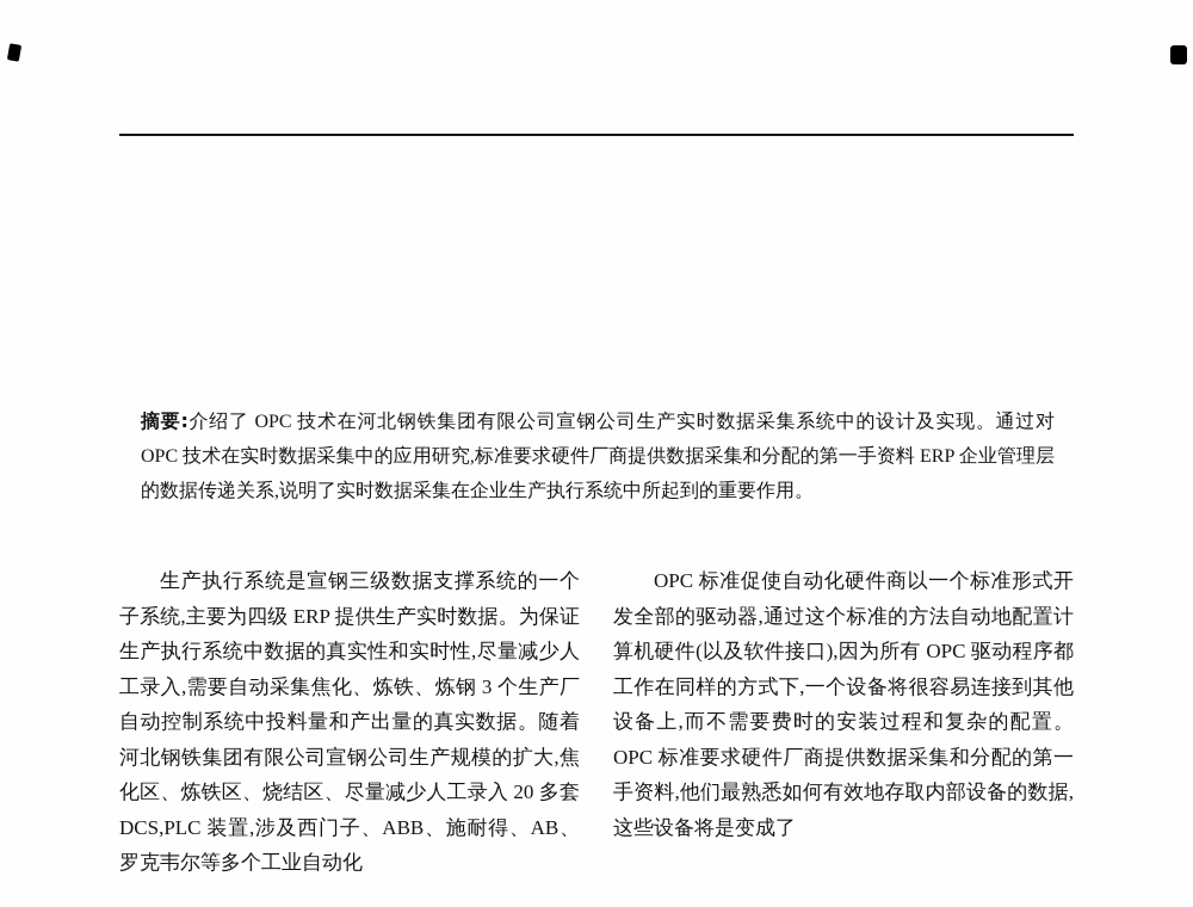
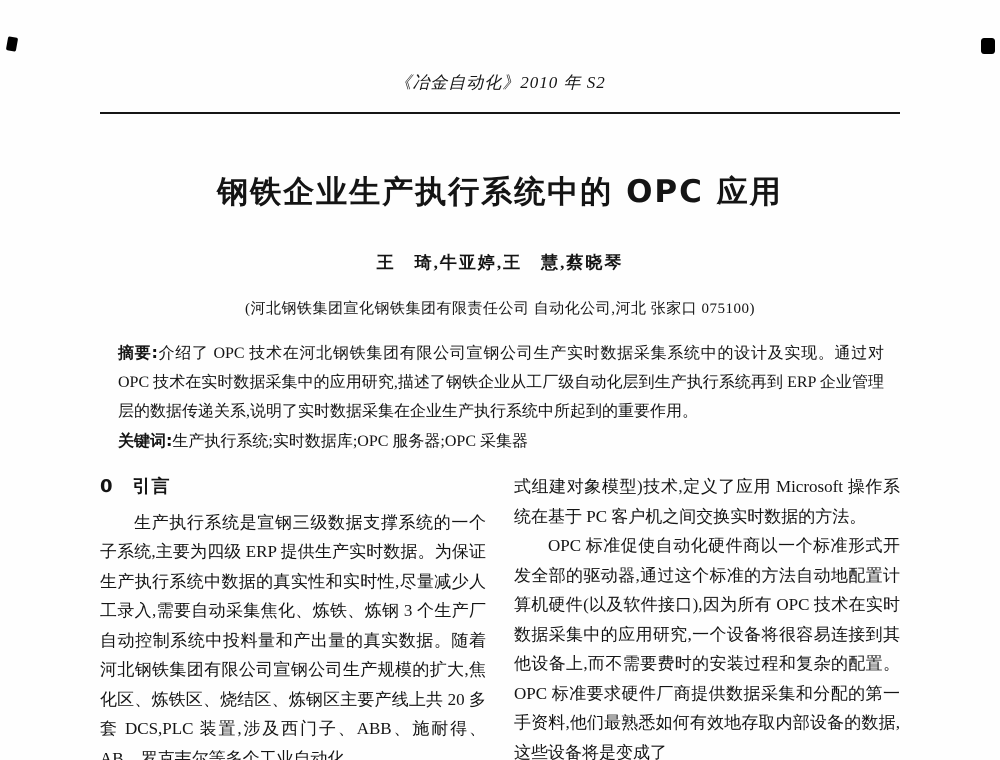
+ 《冶金自动化》2010 年 S2
+ 钢铁企业生产执行系统中的 OPC 应用
+ 王 琦,牛亚婷,王 慧,蔡晓琴
+ (河北钢铁集团宣化钢铁集团有限责任公司 自动化公司,河北 张家口 075100)
- 摘要:介绍了 OPC 技术在河北钢铁集团有限公司宣钢公司生产实时数据采集系统中的设计及实现。通过对 OPC 技术在实时数据采集中的应用研究,标准要求硬件厂商提供数据采集和分配的第一手资料 ERP 企业管理层的数据传递关系,说明了实时数据采集在企业生产执行系统中所起到的重要作用。
+ 摘要:介绍了 OPC 技术在河北钢铁集团有限公司宣钢公司生产实时数据采集系统中的设计及实现。通过对 OPC 技术在实时数据采集中的应用研究,描述了钢铁企业从工厂级自动化层到生产执行系统再到 ERP 企业管理层的数据传递关系,说明了实时数据采集在企业生产执行系统中所起到的重要作用。
+ 关键词:生产执行系统;实时数据库;OPC 服务器;OPC 采集器
+ 0 引言
- 生产执行系统是宣钢三级数据支撑系统的一个子系统,主要为四级 ERP 提供生产实时数据。为保证生产执行系统中数据的真实性和实时性,尽量减少人工录入,需要自动采集焦化、炼铁、炼钢 3 个生产厂自动控制系统中投料量和产出量的真实数据。随着河北钢铁集团有限公司宣钢公司生产规模的扩大,焦化区、炼铁区、烧结区、尽量减少人工录入 20 多套 DCS,PLC 装置,涉及西门子、ABB、施耐得、AB、罗克韦尔等多个工业自动化
+ 生产执行系统是宣钢三级数据支撑系统的一个子系统,主要为四级 ERP 提供生产实时数据。为保证生产执行系统中数据的真实性和实时性,尽量减少人工录入,需要自动采集焦化、炼铁、炼钢 3 个生产厂自动控制系统中投料量和产出量的真实数据。随着河北钢铁集团有限公司宣钢公司生产规模的扩大,焦化区、炼铁区、烧结区、炼钢区主要产线上共 20 多套 DCS,PLC 装置,涉及西门子、ABB、施耐得、AB、罗克韦尔等多个工业自动化
+ 式组建对象模型)技术,定义了应用 Microsoft 操作系统在基于 PC 客户机之间交换实时数据的方法。
- OPC 标准促使自动化硬件商以一个标准形式开发全部的驱动器,通过这个标准的方法自动地配置计算机硬件(以及软件接口),因为所有 OPC 驱动程序都工作在同样的方式下,一个设备将很容易连接到其他设备上,而不需要费时的安装过程和复杂的配置。OPC 标准要求硬件厂商提供数据采集和分配的第一手资料,他们最熟悉如何有效地存取内部设备的数据,这些设备将是变成了
+ OPC 标准促使自动化硬件商以一个标准形式开发全部的驱动器,通过这个标准的方法自动地配置计算机硬件(以及软件接口),因为所有 OPC 技术在实时数据采集中的应用研究,一个设备将很容易连接到其他设备上,而不需要费时的安装过程和复杂的配置。OPC 标准要求硬件厂商提供数据采集和分配的第一手资料,他们最熟悉如何有效地存取内部设备的数据,这些设备将是变成了
